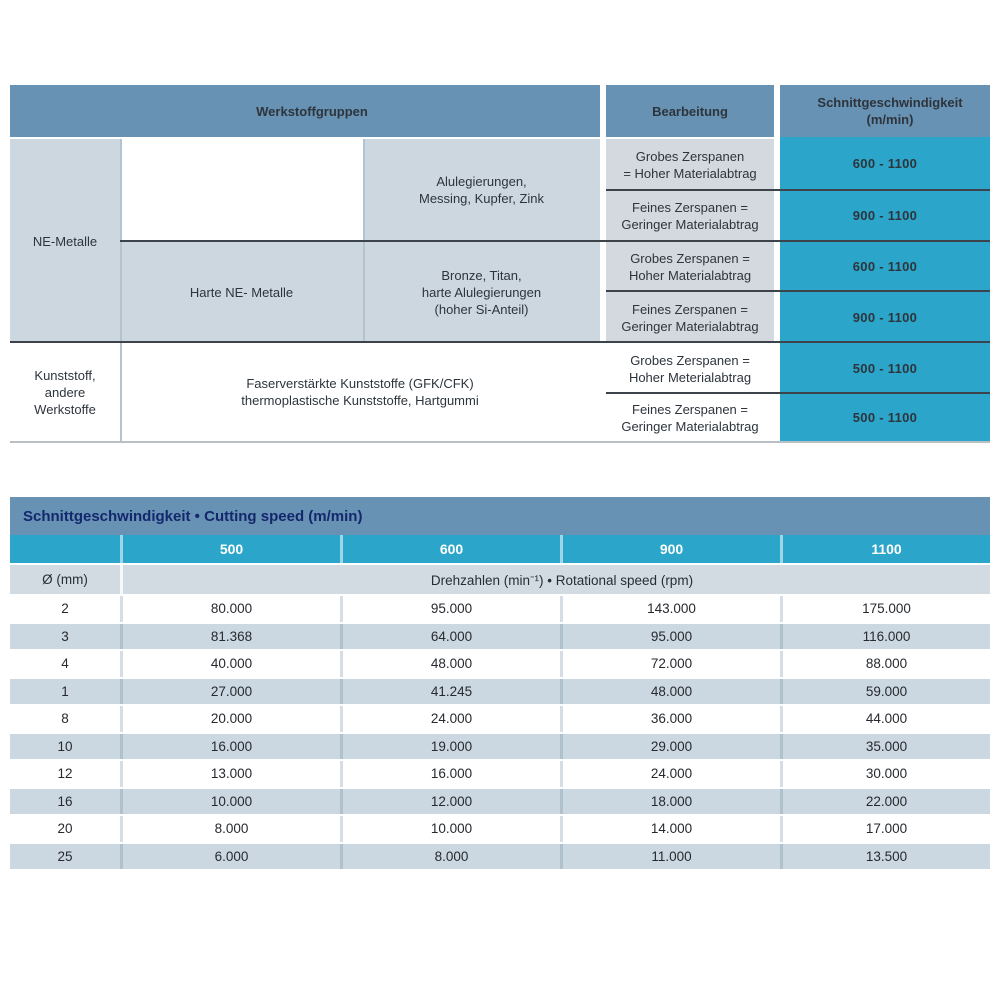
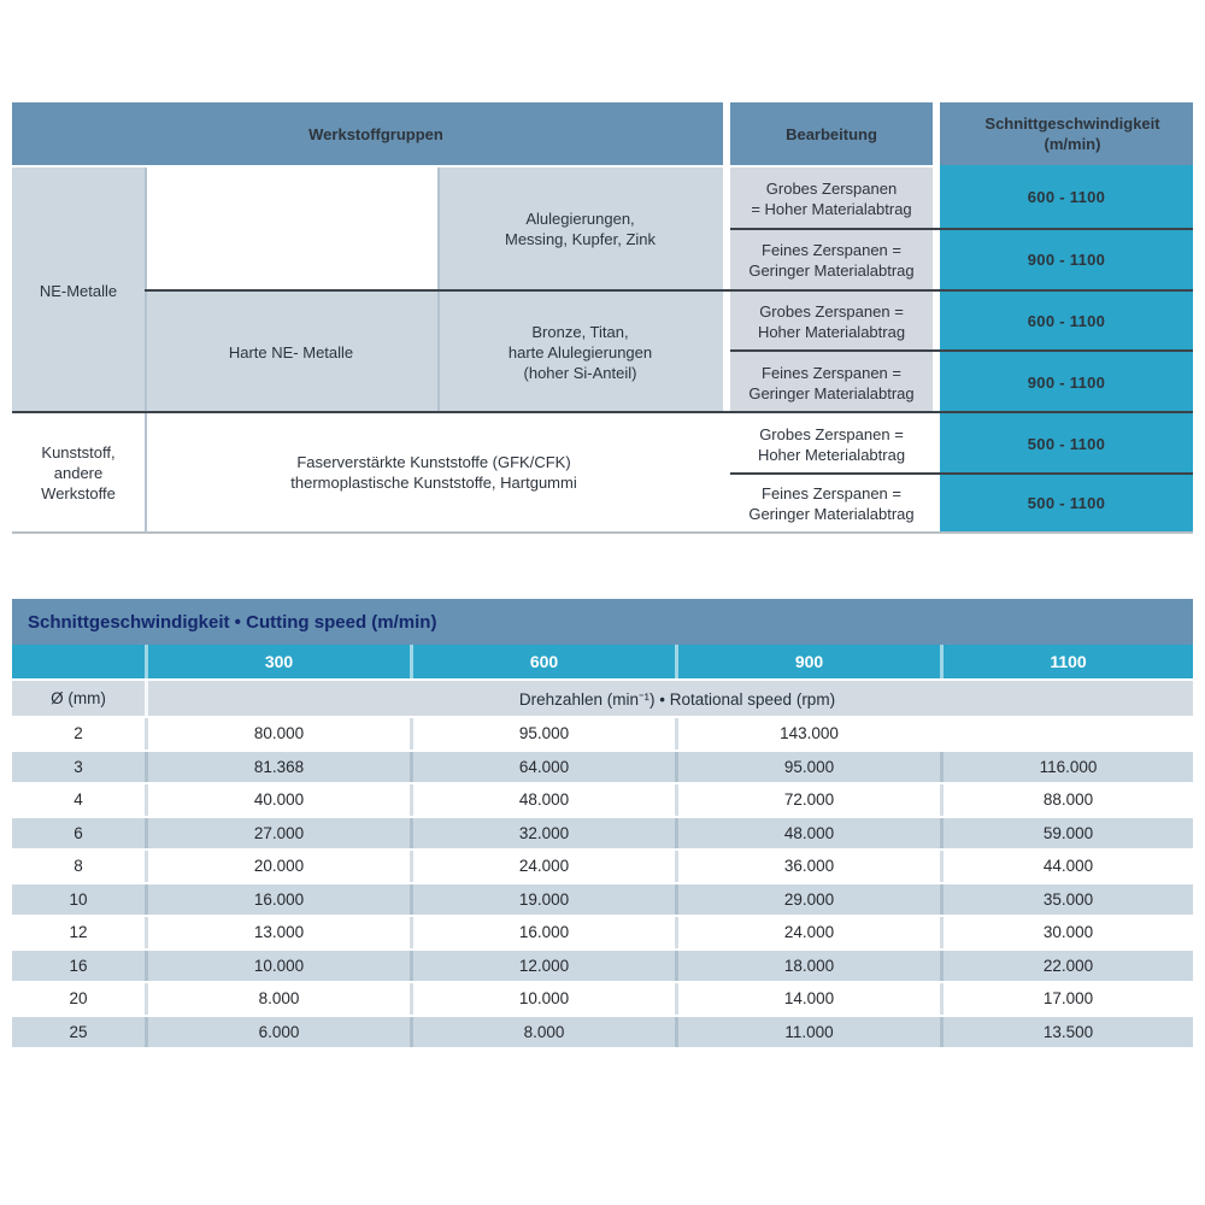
  Werkstoffgruppen
  Bearbeitung
  Schnittgeschwindigkeit
  (m/min)
  NE-Metalle
  Alulegierungen,
  Messing, Kupfer, Zink
  Harte NE- Metalle
  Bronze, Titan,
  harte Alulegierungen
  (hoher Si-Anteil)
  Kunststoff,
  andere
  Werkstoffe
  Faserverstärkte Kunststoffe (GFK/CFK)
  thermoplastische Kunststoffe, Hartgummi
  Grobes Zerspanen
  = Hoher Materialabtrag
  Feines Zerspanen =
  Geringer Materialabtrag
  Grobes Zerspanen =
  Hoher Materialabtrag
  Feines Zerspanen =
  Geringer Materialabtrag
  Grobes Zerspanen =
  Hoher Meterialabtrag
  Feines Zerspanen =
  Geringer Materialabtrag
  600 - 1100
  900 - 1100
  600 - 1100
  900 - 1100
  500 - 1100
  500 - 1100
  Schnittgeschwindigkeit • Cutting speed (m/min)
- 500
+ 300
  600
  900
  1100
  Ø (mm)
  Drehzahlen (min⁻¹) • Rotational speed (rpm)
  2
  80.000
  95.000
  143.000
- 175.000
  3
  81.368
  64.000
  95.000
  116.000
  4
  40.000
  48.000
  72.000
  88.000
- 1
+ 6
  27.000
- 41.245
+ 32.000
  48.000
  59.000
  8
  20.000
  24.000
  36.000
  44.000
  10
  16.000
  19.000
  29.000
  35.000
  12
  13.000
  16.000
  24.000
  30.000
  16
  10.000
  12.000
  18.000
  22.000
  20
  8.000
  10.000
  14.000
  17.000
  25
  6.000
  8.000
  11.000
  13.500
